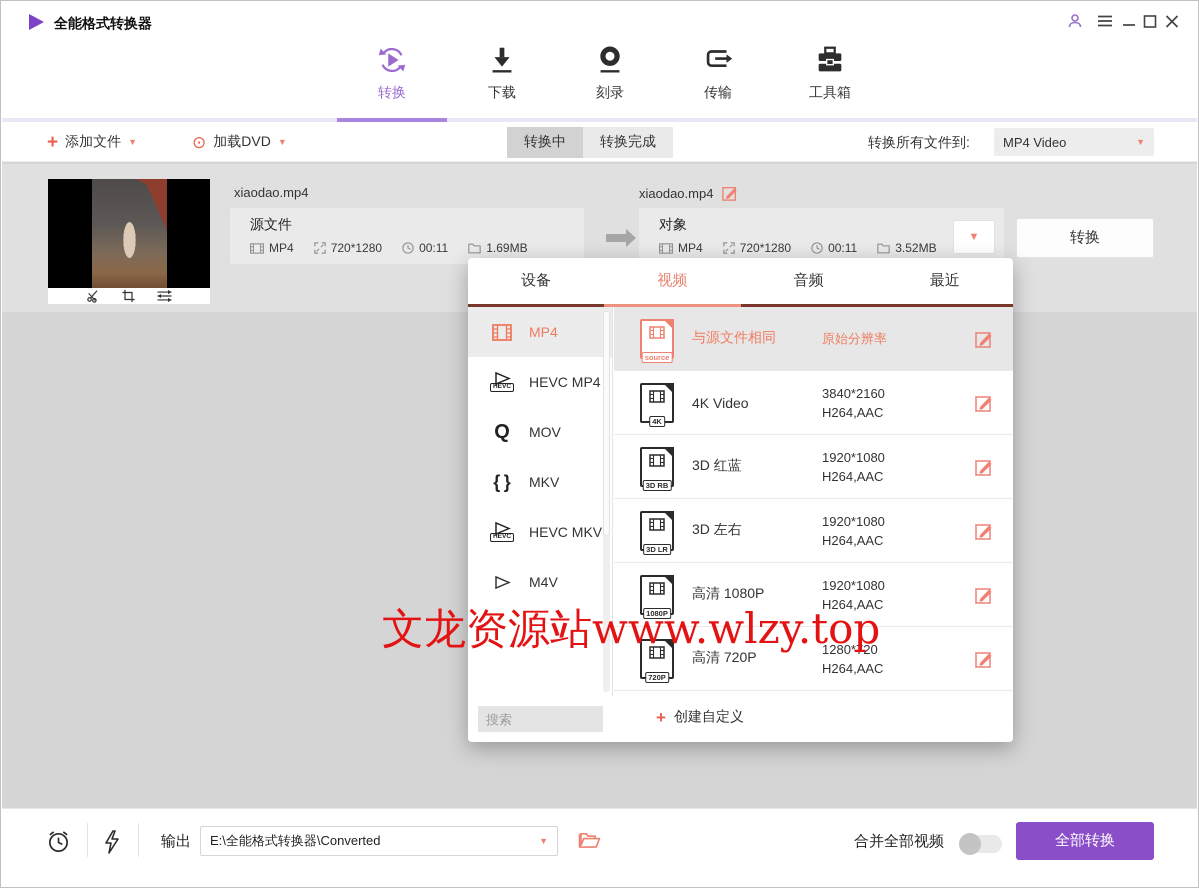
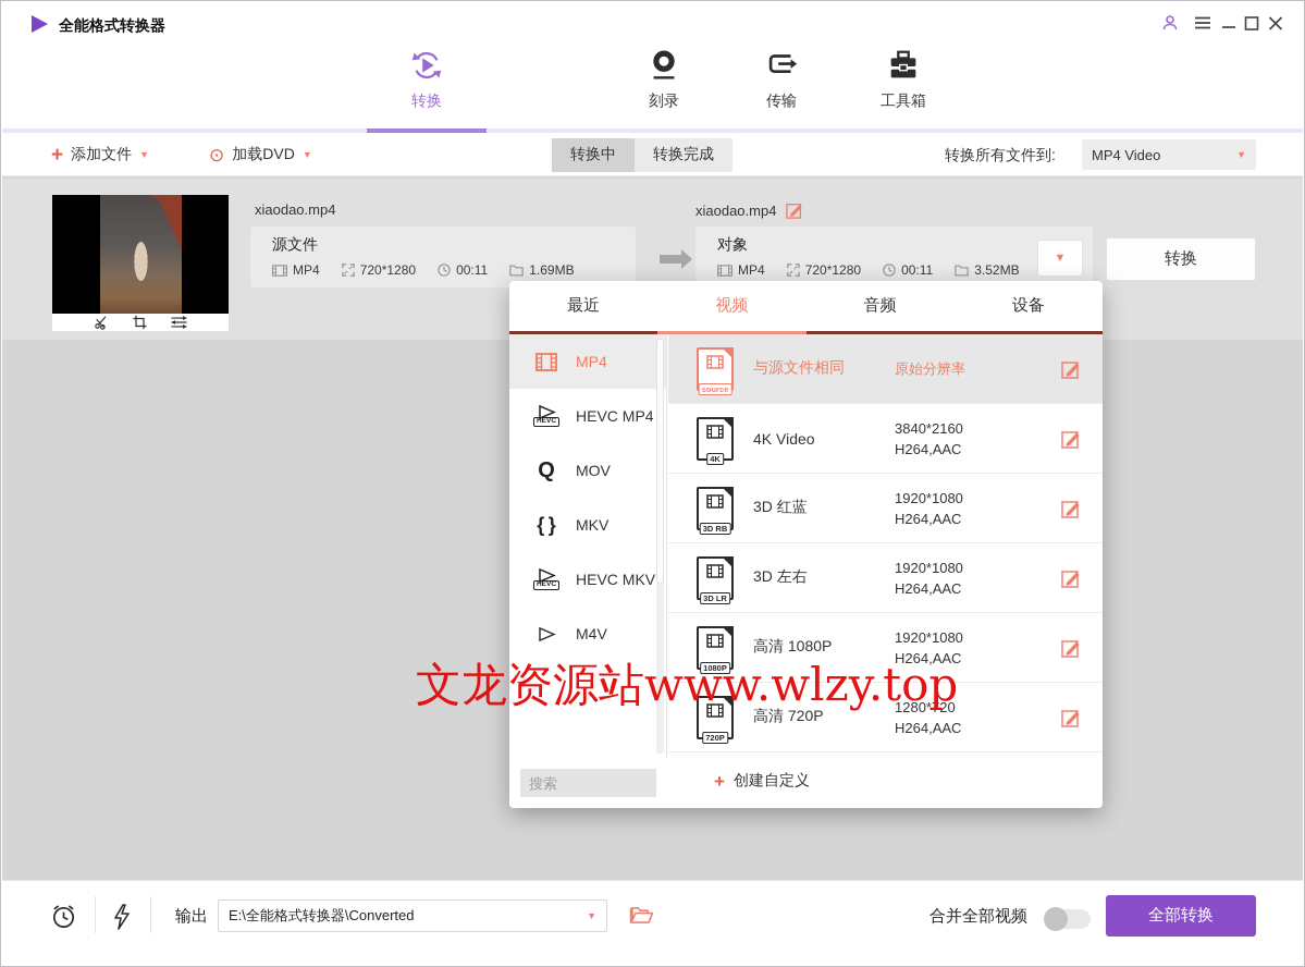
  全能格式转换器
  转换
- 下载
  刻录
  传输
  工具箱
  +
  添加文件
  ▼
  ⊙
  加载DVD
  ▼
  转换中
  转换完成
  转换所有文件到:
  MP4 Video
  ▼
  xiaodao.mp4
  源文件
  MP4
  720*1280
  00:11
  1.69MB
  xiaodao.mp4
  对象
  MP4
  720*1280
  00:11
  3.52MB
  ▼
  转换
- 设备
+ 最近
  视频
  音频
- 最近
+ 设备
  MP4
  HEVC MP4
  Q
  MOV
  { }
  MKV
  HEVC MKV
  M4V
  source
  与源文件相同
  原始分辨率
  4K
  4K Video
  3840*2160
  H264,AAC
  3D RB
  3D 红蓝
  1920*1080
  H264,AAC
  3D LR
  3D 左右
  1920*1080
  H264,AAC
  1080P
  高清 1080P
  1920*1080
  H264,AAC
  720P
  高清 720P
  1280*720
  H264,AAC
  搜索
  +
  创建自定义
  输出
  E:\全能格式转换器\Converted
  ▼
  合并全部视频
  全部转换
  文龙资源站www.wlzy.top
